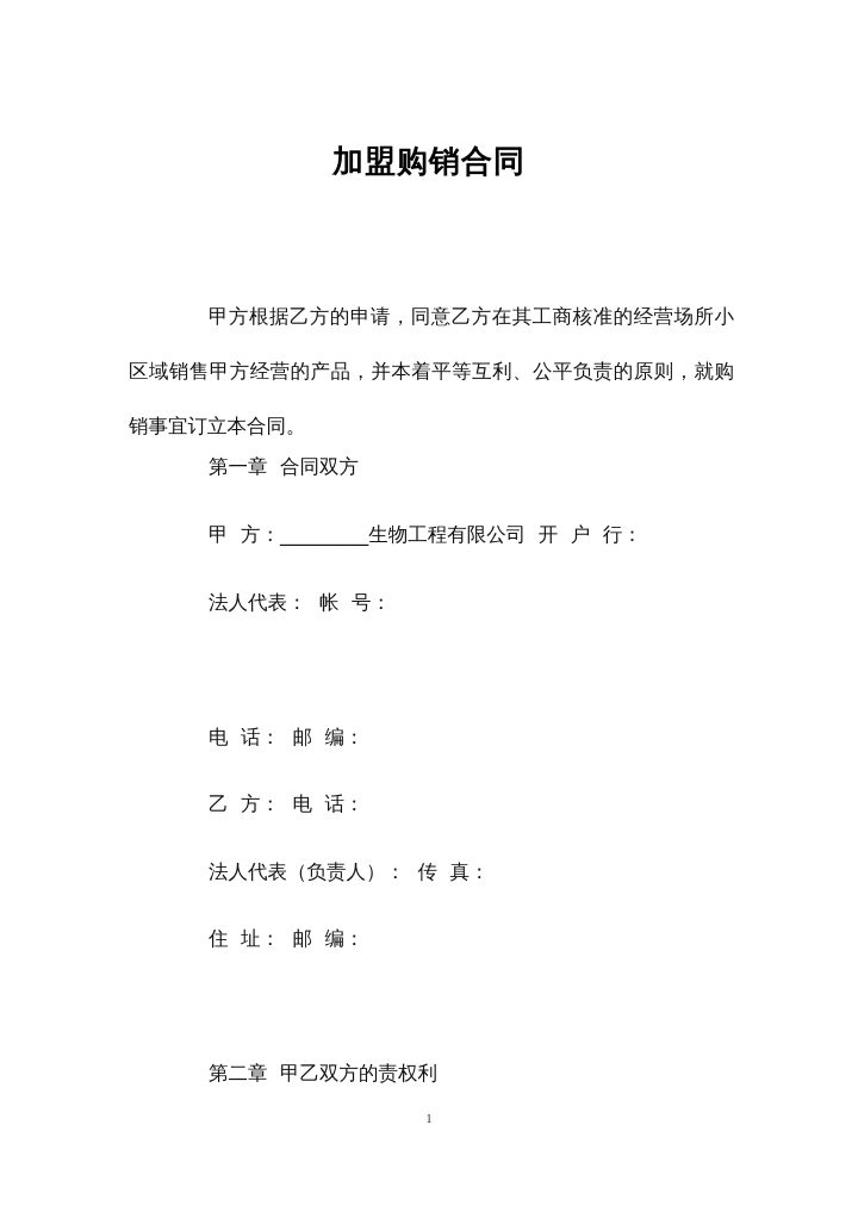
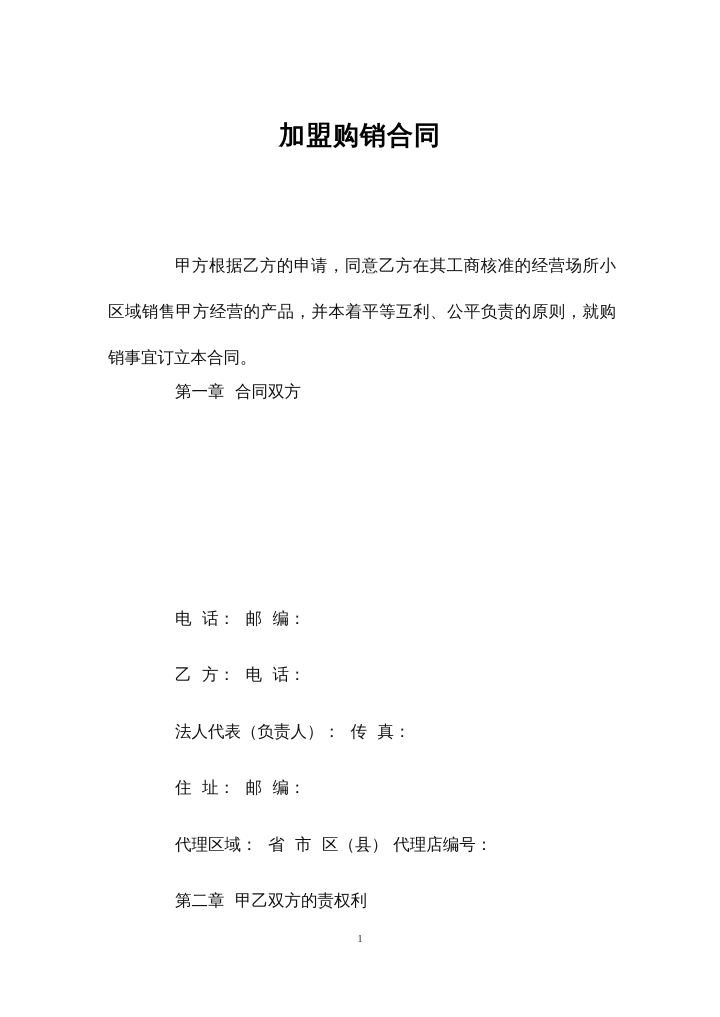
  加盟购销合同
  甲方根据乙方的申请，同意乙方在其工商核准的经营场所小区域销售甲方经营的产品，并本着平等互利、公平负责的原则，就购销事宜订立本合同。
  第一章 合同双方
- 甲 方：_________生物工程有限公司 开 户 行：
- 法人代表： 帐 号：
  电 话： 邮 编：
  乙 方： 电 话：
  法人代表（负责人）： 传 真：
  住 址： 邮 编：
+ 代理区域： 省 市 区（县） 代理店编号：
  第二章 甲乙双方的责权利
  1
